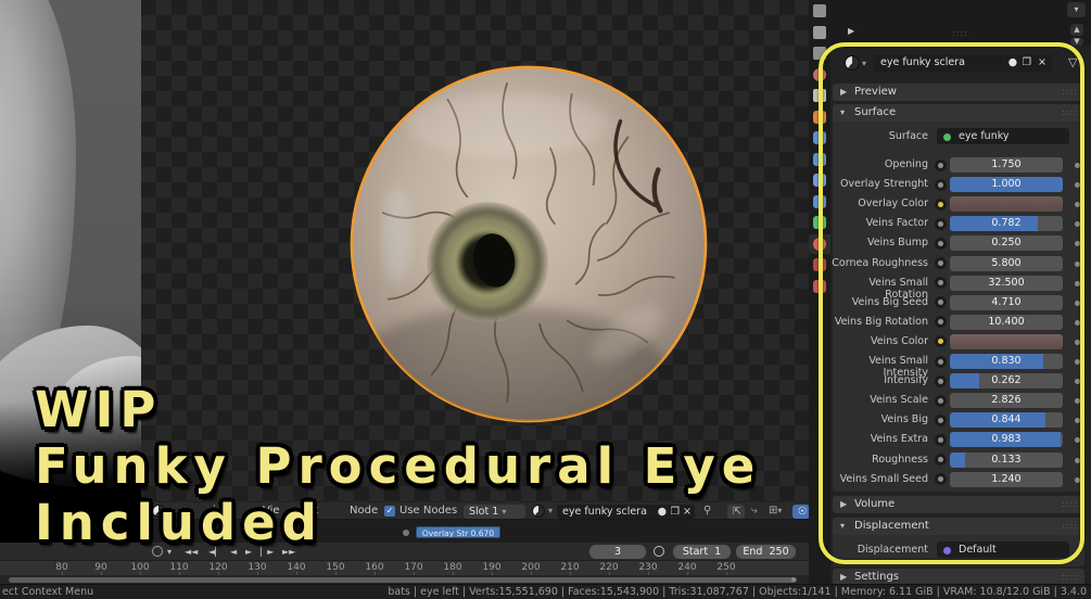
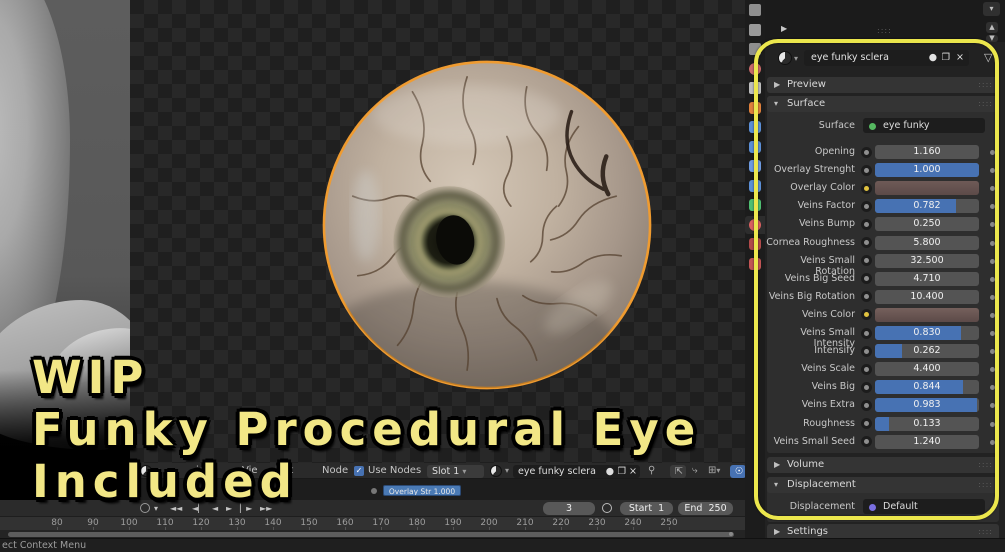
  ▾
  ject
  Vie
  lect
  Node
  ✓
  Use Nodes
  Slot 1 ▾
  ▾
  eye funky sclera
  ●
  ❐
  ×
  ⚲
  ⇱
  ⤷
  ⊞▾
  ☉
- Overlay Str 0.670
+ Overlay Str 1.000
  ▾
  ◄◄
  ◄▏
  ◄
  ►
  ▏►
  ►►
  3
  Start 1
  End 250
  80
  90
  100
  110
  120
  130
  140
  150
  160
  170
  180
  190
  200
  210
  220
  230
  240
  250
  ▶
  ::::
  ▾
  ▲
  ▼
  ▾
  eye funky sclera
  ●
  ❐
  ×
  ▽
  ▶
  Preview
  ::::
  ▾
  Surface
  ::::
  Surface
  eye funky
  Opening
- 1.750
+ 1.160
  Overlay Strenght
  1.000
  Overlay Color
  Veins Factor
  0.782
  Veins Bump
  0.250
  Cornea Roughness
  5.800
  Veins Small Rotation
  32.500
  Veins Big Seed
  4.710
  Veins Big Rotation
  10.400
  Veins Color
  Veins Small Intensity
  0.830
  Intensify
  0.262
  Veins Scale
- 2.826
+ 4.400
  Veins Big
  0.844
  Veins Extra
  0.983
  Roughness
  0.133
  Veins Small Seed
  1.240
  ▶
  Volume
  ::::
  ▾
  Displacement
  ::::
  Displacement
  Default
  ▶
  Settings
  ::::
  WIP
  Funky Procedural Eye
  Included
  ect Context Menu
- bats | eye left | Verts:15,551,690 | Faces:15,543,900 | Tris:31,087,767 | Objects:1/141 | Memory: 6.11 GiB | VRAM: 10.8/12.0 GiB | 3.4.0
